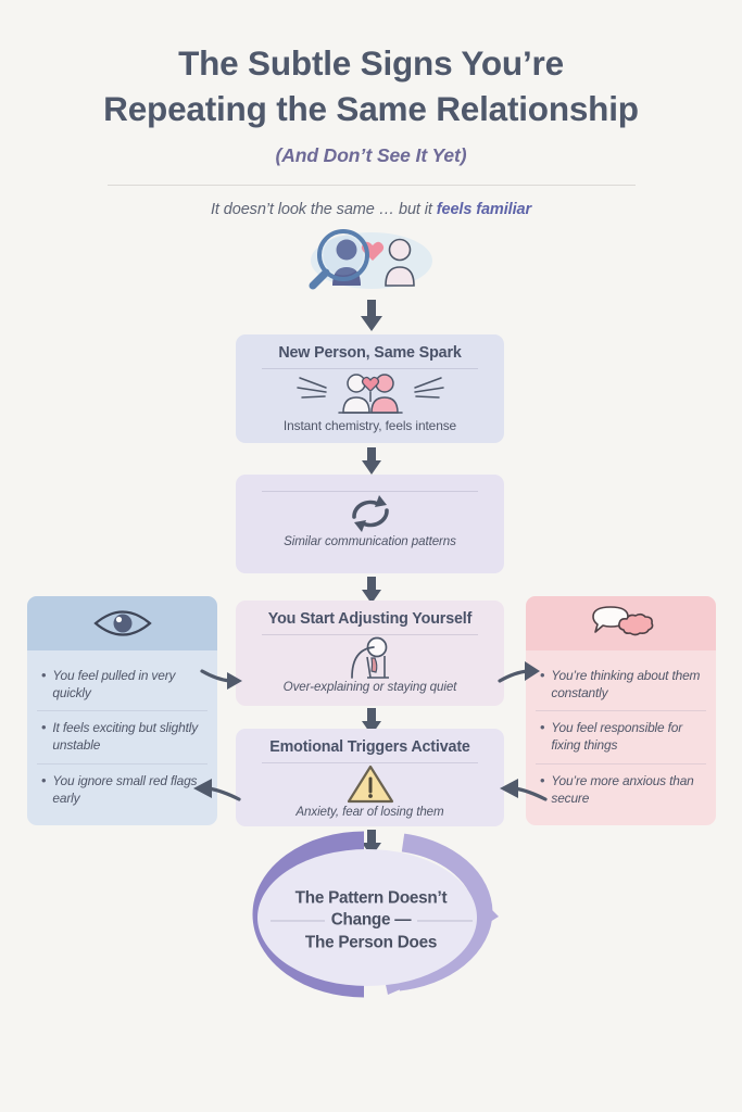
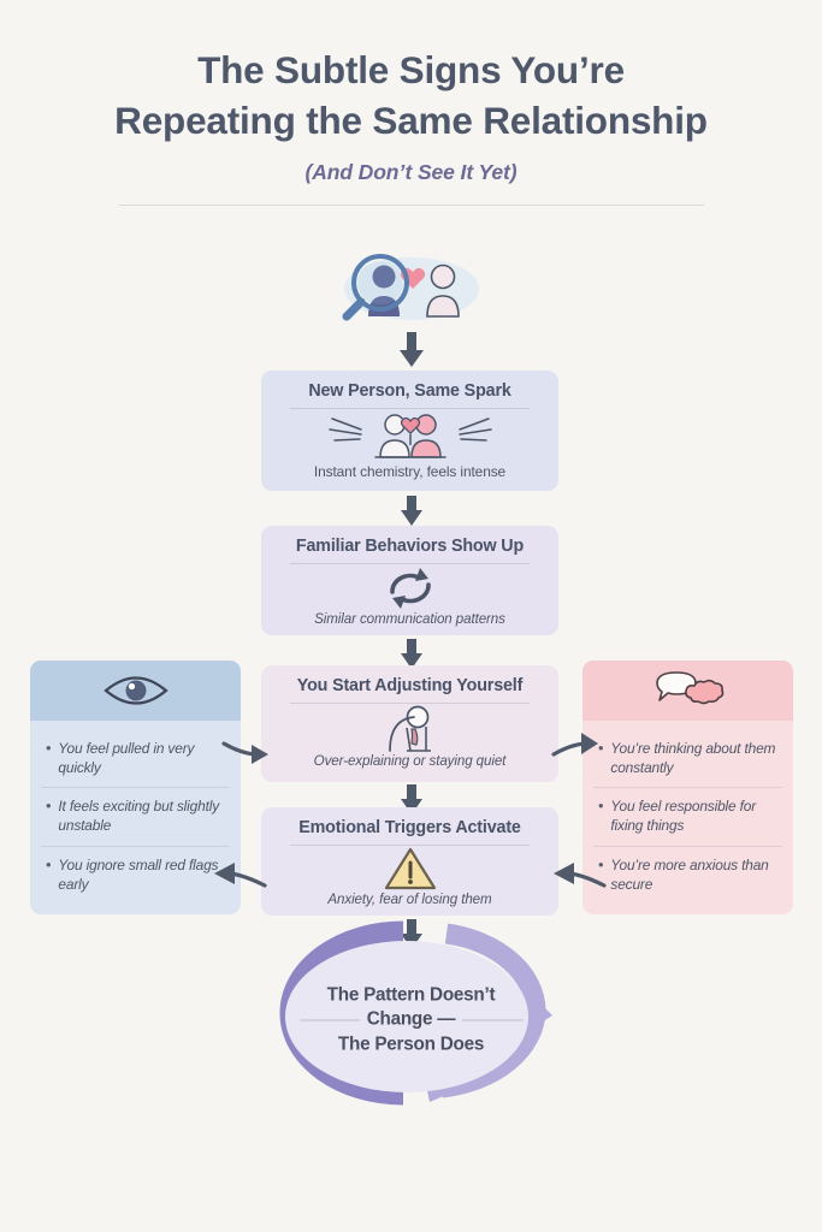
  The Subtle Signs You’re
  Repeating the Same Relationship
  (And Don’t See It Yet)
- It doesn’t look the same … but it feels familiar
  New Person, Same Spark
  Instant chemistry, feels intense
+ Familiar Behaviors Show Up
  Similar communication patterns
  You Start Adjusting Yourself
  Over-explaining or staying quiet
  Emotional Triggers Activate
  Anxiety, fear of losing them
  •
  You feel pulled in very quickly
  •
  It feels exciting but slightly unstable
  •
  You ignore small red flags early
  •
  You’re thinking about them constantly
  •
  You feel responsible for fixing things
  •
  You’re more anxious than secure
  The Pattern Doesn’t
  Change —
  The Person Does
